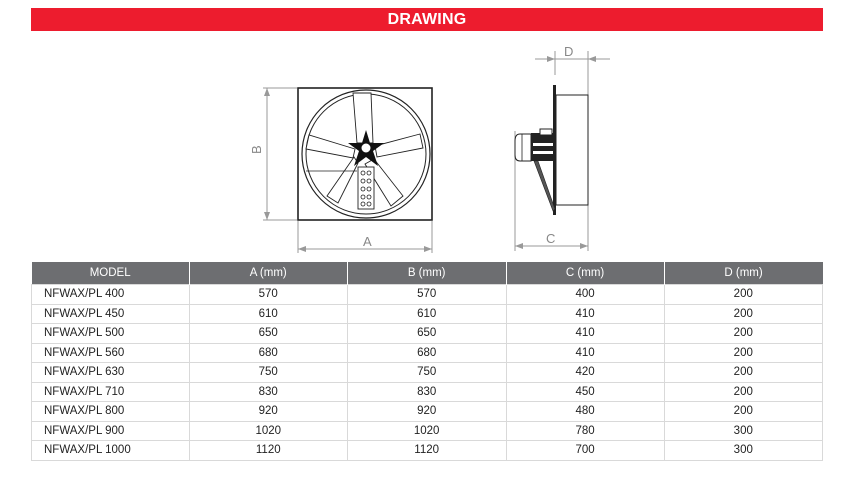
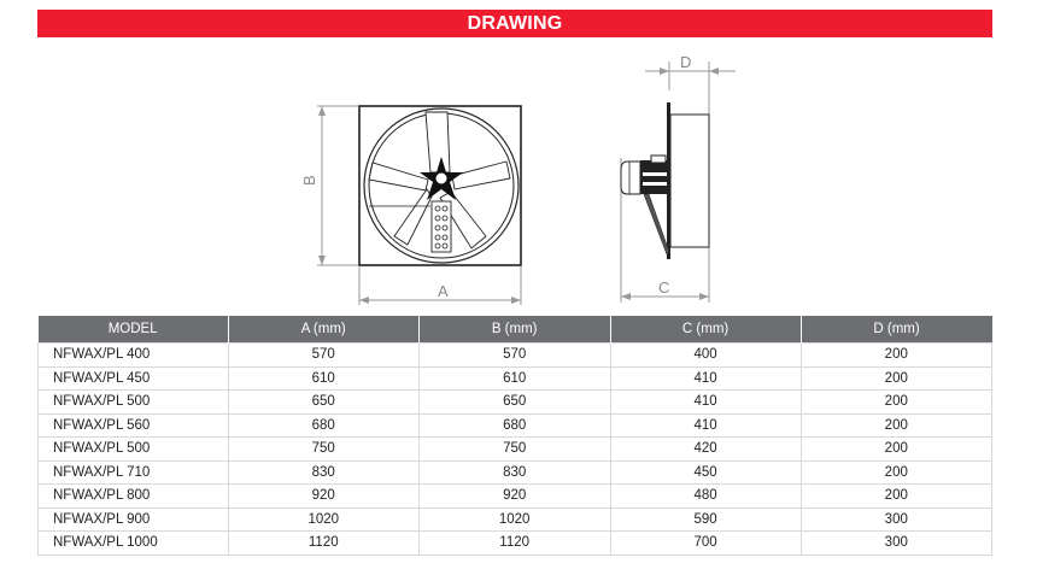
  DRAWING
  A
  D
  C
  MODEL	A (mm)	B (mm)	C (mm)	D (mm)
  NFWAX/PL 400	570	570	400	200
  NFWAX/PL 450	610	610	410	200
  NFWAX/PL 500	650	650	410	200
  NFWAX/PL 560	680	680	410	200
- NFWAX/PL 630	750	750	420	200
+ NFWAX/PL 500	750	750	420	200
  NFWAX/PL 710	830	830	450	200
  NFWAX/PL 800	920	920	480	200
- NFWAX/PL 900	1020	1020	780	300
+ NFWAX/PL 900	1020	1020	590	300
  NFWAX/PL 1000	1120	1120	700	300
